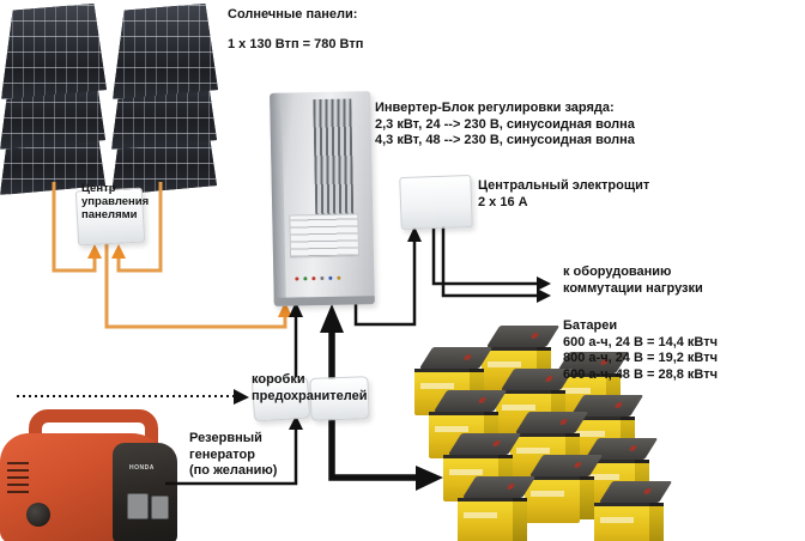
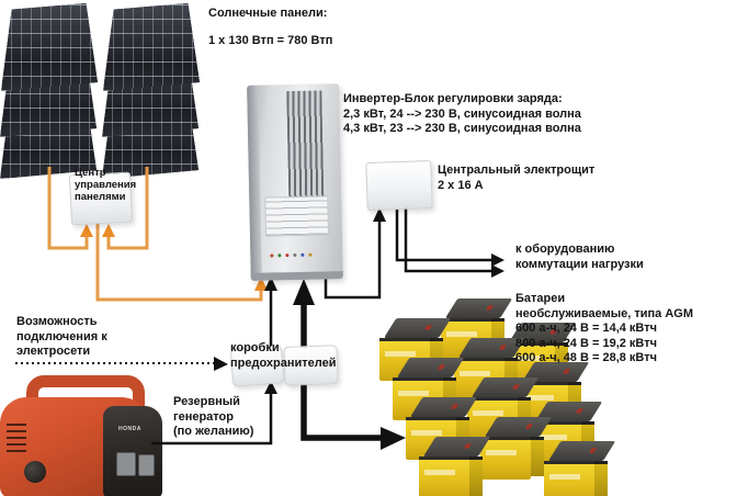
  Солнечные панели:
  1 x 130 Втп = 780 Втп
  Центр
  управления
  панелями
  Инвертер-Блок регулировки заряда:
  2,3 кВт, 24 --> 230 В, синусоидная волна
- 4,3 кВт, 48 --> 230 В, синусоидная волна
+ 4,3 кВт, 23 --> 230 В, синусоидная волна
  Центральный электрощит
  2 х 16 А
  к оборудованию
  коммутации нагрузки
  Батареи
+ необслуживаемые, типа AGM
  600 а-ч, 24 В = 14,4 кВтч
  800 а-ч, 24 В = 19,2 кВтч
  600 а-ч, 48 В = 28,8 кВтч
+ Возможность
+ подключения к
+ электросети
  коробки
  предохранителей
  Резервный
  генератор
  (по желанию)
